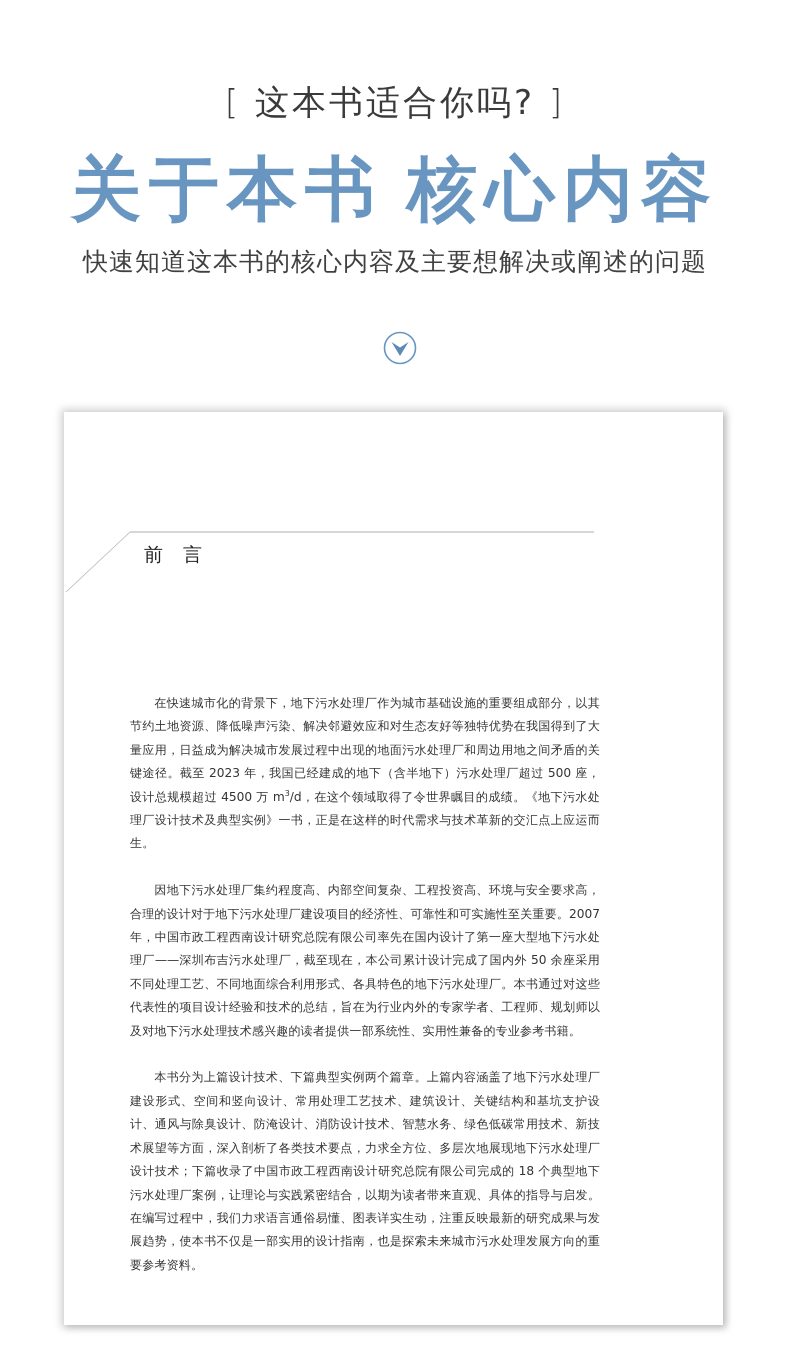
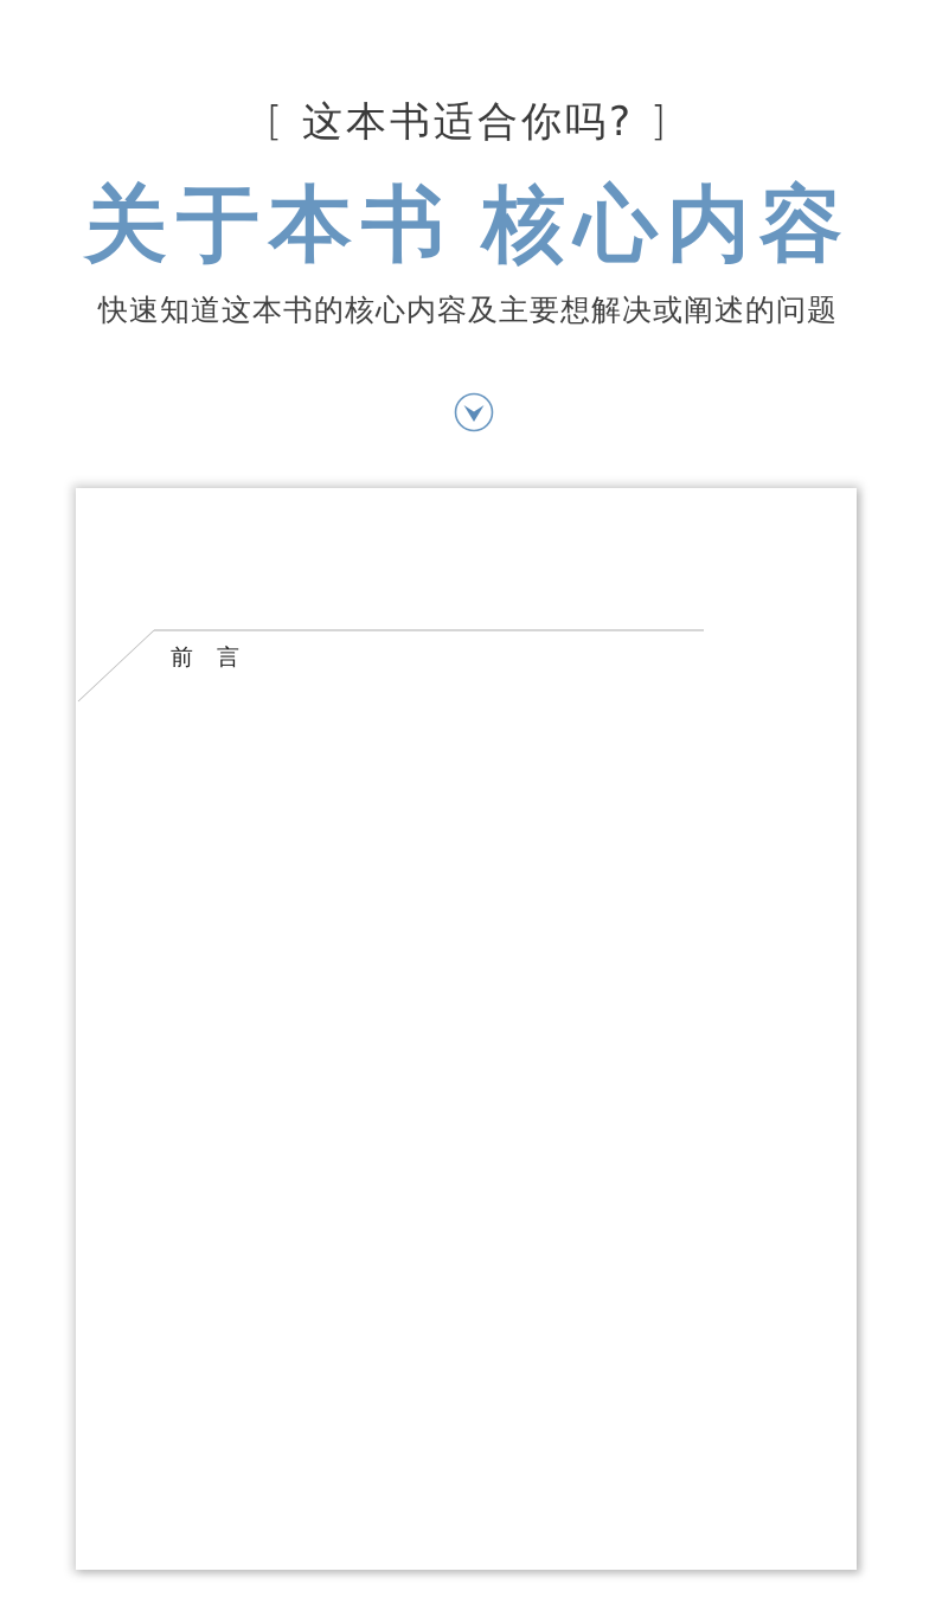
  [ 这本书适合你吗? ]
  关于本书 核心内容
  快速知道这本书的核心内容及主要想解决或阐述的问题
  前言
- 在快速城市化的背景下，地下污水处理厂作为城市基础设施的重要组成部分，以其节约土地资源、降低噪声污染、解决邻避效应和对生态友好等独特优势在我国得到了大量应用，日益成为解决城市发展过程中出现的地面污水处理厂和周边用地之间矛盾的关键途径。截至 2023 年，我国已经建成的地下（含半地下）污水处理厂超过 500 座，设计总规模超过 4500 万 m3/d，在这个领域取得了令世界瞩目的成绩。《地下污水处理厂设计技术及典型实例》一书，正是在这样的时代需求与技术革新的交汇点上应运而生。
- 因地下污水处理厂集约程度高、内部空间复杂、工程投资高、环境与安全要求高，合理的设计对于地下污水处理厂建设项目的经济性、可靠性和可实施性至关重要。2007 年，中国市政工程西南设计研究总院有限公司率先在国内设计了第一座大型地下污水处理厂——深圳布吉污水处理厂，截至现在，本公司累计设计完成了国内外 50 余座采用不同处理工艺、不同地面综合利用形式、各具特色的地下污水处理厂。本书通过对这些代表性的项目设计经验和技术的总结，旨在为行业内外的专家学者、工程师、规划师以及对地下污水处理技术感兴趣的读者提供一部系统性、实用性兼备的专业参考书籍。
- 本书分为上篇设计技术、下篇典型实例两个篇章。上篇内容涵盖了地下污水处理厂建设形式、空间和竖向设计、常用处理工艺技术、建筑设计、关键结构和基坑支护设计、通风与除臭设计、防淹设计、消防设计技术、智慧水务、绿色低碳常用技术、新技术展望等方面，深入剖析了各类技术要点，力求全方位、多层次地展现地下污水处理厂设计技术；下篇收录了中国市政工程西南设计研究总院有限公司完成的 18 个典型地下污水处理厂案例，让理论与实践紧密结合，以期为读者带来直观、具体的指导与启发。在编写过程中，我们力求语言通俗易懂、图表详实生动，注重反映最新的研究成果与发展趋势，使本书不仅是一部实用的设计指南，也是探索未来城市污水处理发展方向的重要参考资料。
